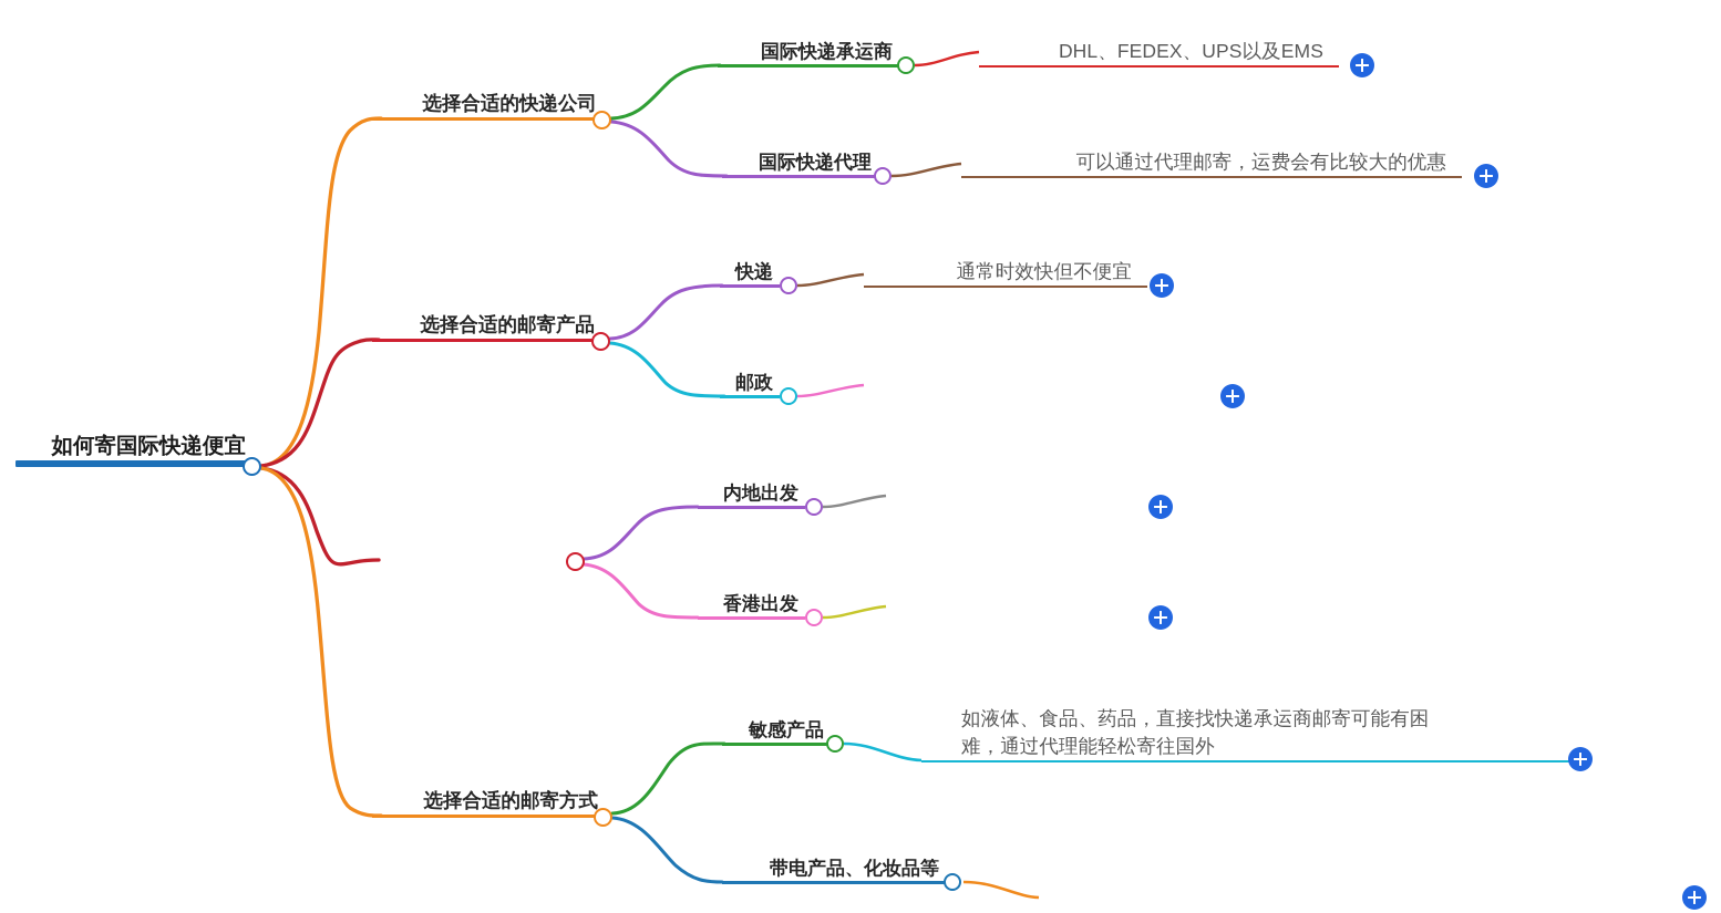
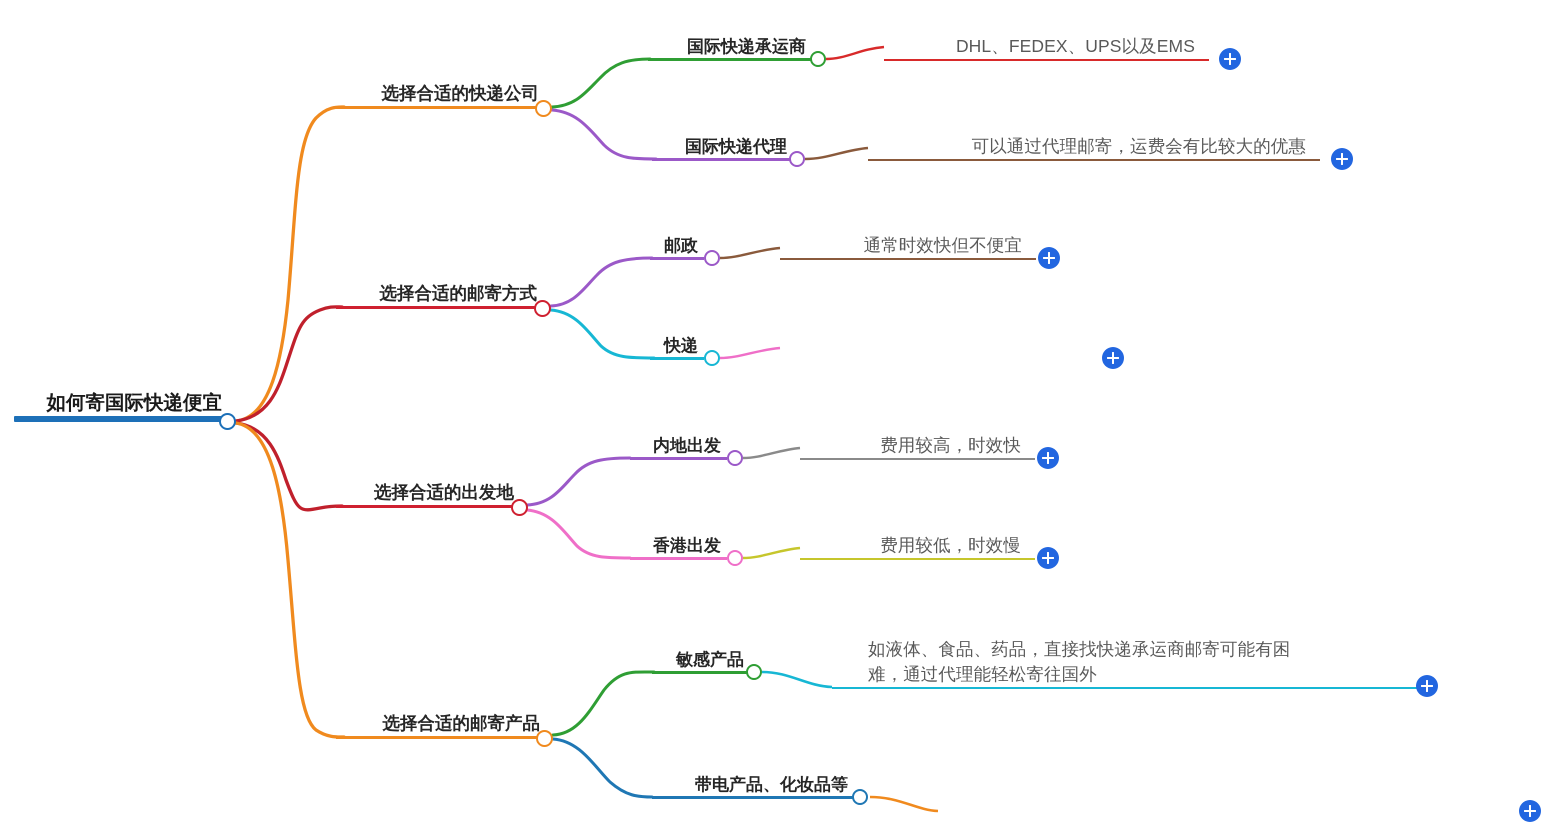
  如何寄国际快递便宜
  选择合适的快递公司
  国际快递承运商
  DHL、FEDEX、UPS以及EMS
  国际快递代理
  可以通过代理邮寄，运费会有比较大的优惠
- 选择合适的邮寄产品
+ 选择合适的邮寄方式
- 快递
+ 邮政
  通常时效快但不便宜
- 邮政
+ 快递
+ 选择合适的出发地
  内地出发
+ 费用较高，时效快
  香港出发
+ 费用较低，时效慢
- 选择合适的邮寄方式
+ 选择合适的邮寄产品
  敏感产品
  如液体、食品、药品，直接找快递承运商邮寄可能有困
  难，通过代理能轻松寄往国外
  带电产品、化妆品等
